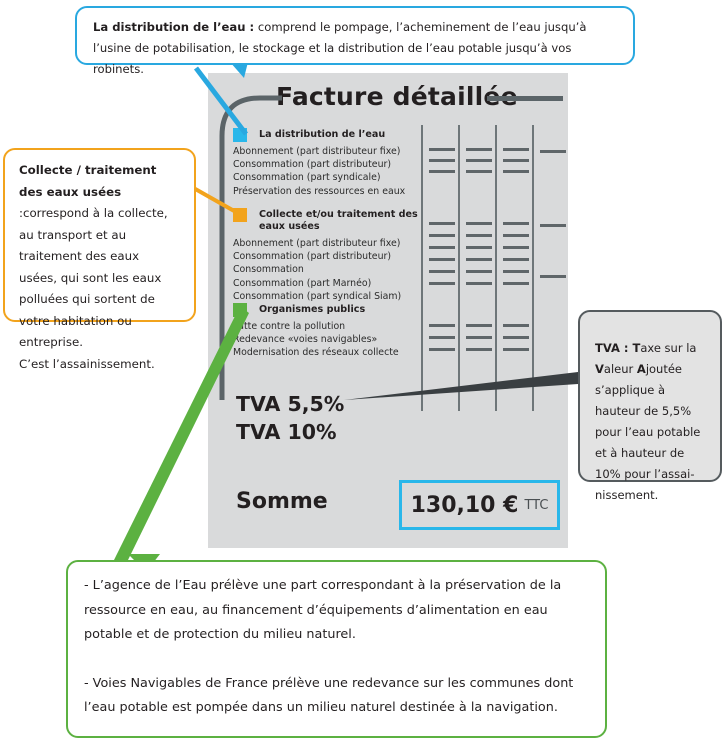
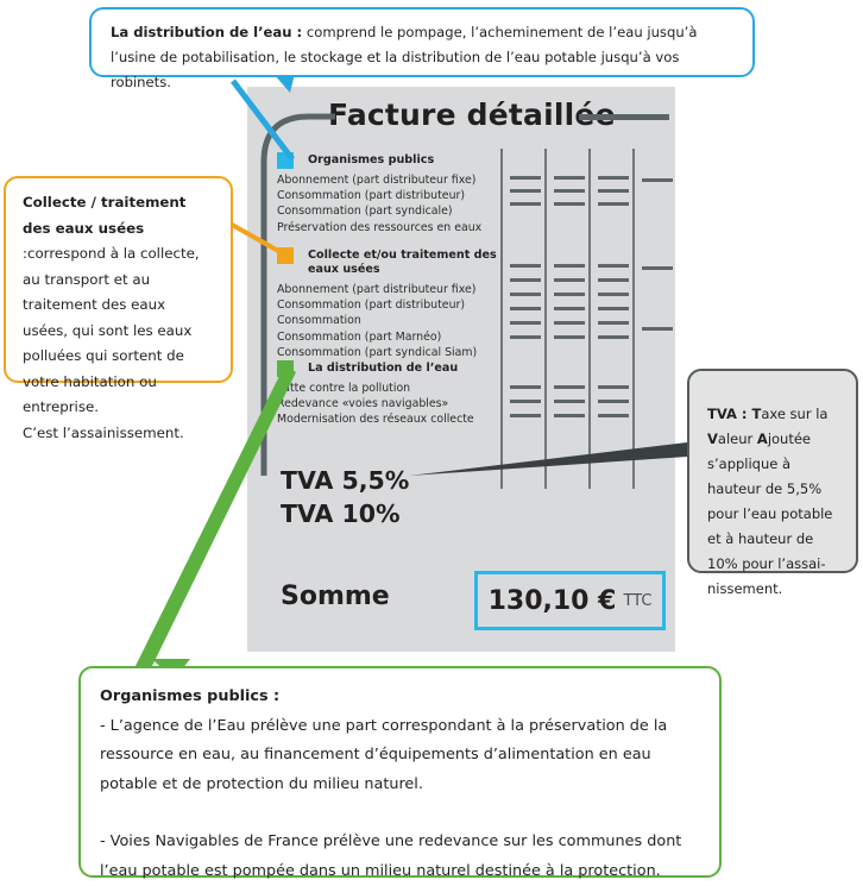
  Facture détaill
- La distribution de l’eau
+ Organismes publics
  Abonnement (part distributeur fixe)
  Consommation (part distributeur)
  Consommation (part syndicale)
  Préservation des ressources en eaux
  Collecte et/ou traitement des eaux usées
  Abonnement (part distributeur fixe)
  Consommation (part distributeur)
  Consommation
  Consommation (part Marnéo)
  Consommation (part syndical Siam)
- Organismes publics
+ La distribution de l’eau
  tte contre la pollution
  Redevance «voies navigables»
  Modernisation des réseaux collecte
  TVA 5,5%
  TVA 10%
  Somme
  130,10 €
  TTC
  La distribution de l’eau : comprend le pompage, l’acheminement de l’eau jusqu’à l’usine de potabilisation, le stockage et la distribution de l’eau potable jusqu’à vos robinets.
  Collecte / traitement des eaux usées :correspond à la collecte, au transport et au traitement des eaux usées, qui sont les eaux polluées qui sortent de votre habitation ou entreprise.
  C’est l’assainissement.
  TVA : Taxe sur la Valeur Ajoutée s’applique à hauteur de 5,5% pour l’eau potable et à hauteur de 10% pour l’assai-nissement.
+ Organismes publics :
  - L’agence de l’Eau prélève une part correspondant à la préservation de la ressource en eau, au financement d’équipements d’alimentation en eau potable et de protection du milieu naturel.
- - Voies Navigables de France prélève une redevance sur les communes dont l’eau potable est pompée dans un milieu naturel destinée à la navigation.
+ - Voies Navigables de France prélève une redevance sur les communes dont l’eau potable est pompée dans un milieu naturel destinée à la protection.
